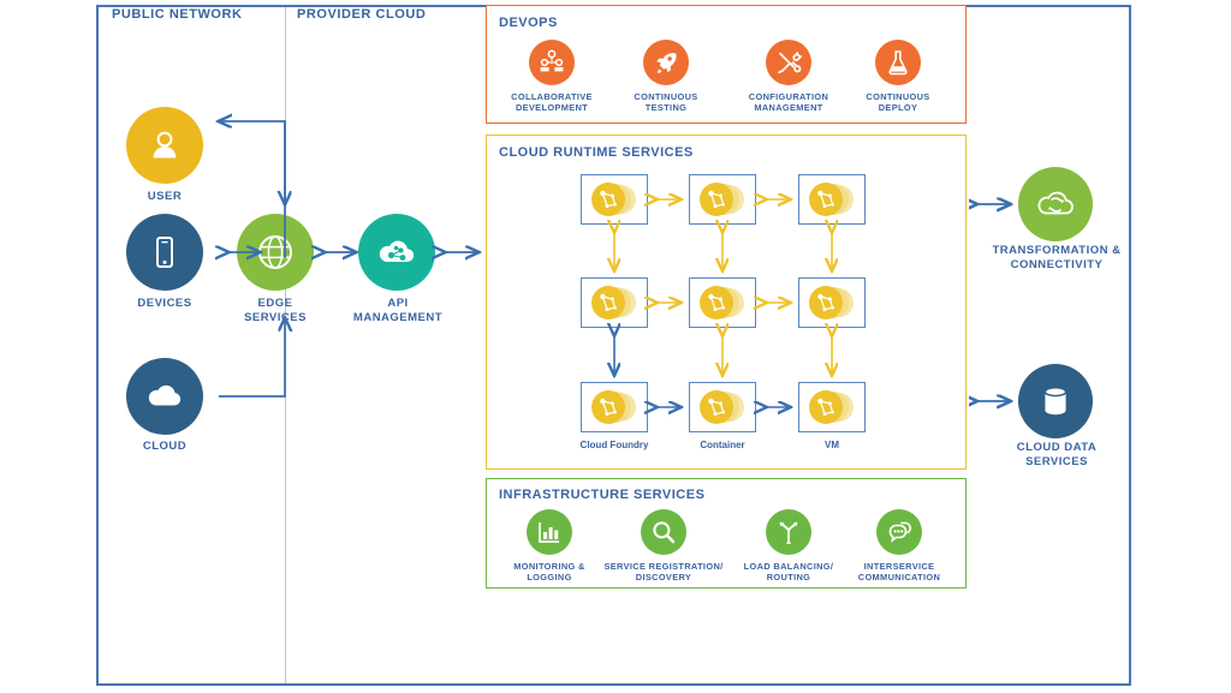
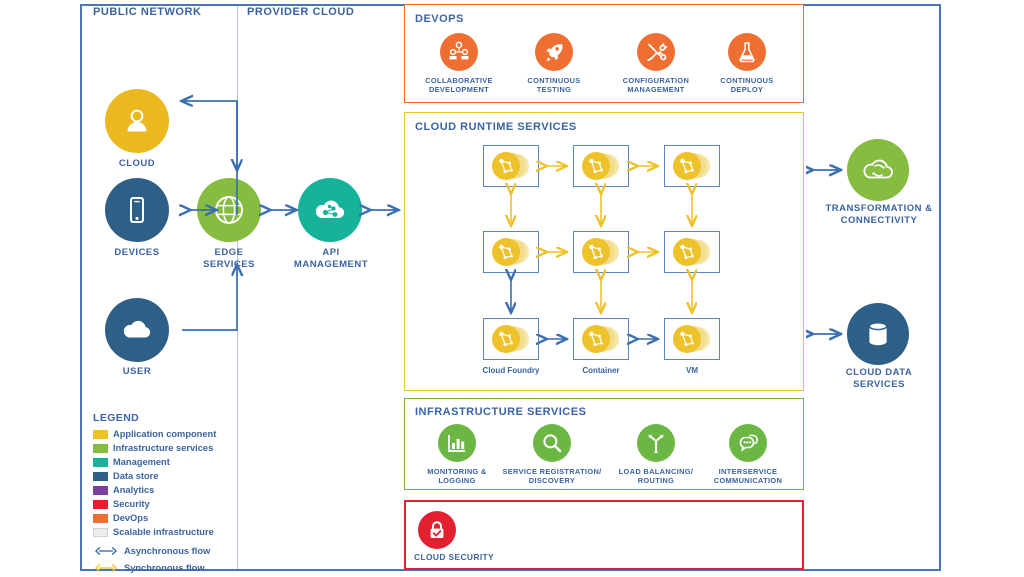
  PUBLIC NETWORK
  PROVIDER CLOUD
- USER
+ CLOUD
  DEVICES
- CLOUD
+ USER
  EDGE
  SERVICES
  API
  MANAGEMENT
  DEVOPS
  COLLABORATIVE
  DEVELOPMENT
  CONTINUOUS
  TESTING
  CONFIGURATION
  MANAGEMENT
  CONTINUOUS
  DEPLOY
  CLOUD RUNTIME SERVICES
  Cloud Foundry
  Container
  VM
  TRANSFORMATION &
  CONNECTIVITY
  CLOUD DATA
  SERVICES
  INFRASTRUCTURE SERVICES
  MONITORING &
  LOGGING
  SERVICE REGISTRATION/
  DISCOVERY
  LOAD BALANCING/
  ROUTING
  INTERSERVICE
  COMMUNICATION
+ CLOUD SECURITY
+ LEGEND
+ Application component
+ Infrastructure services
+ Management
+ Data store
+ Analytics
+ Security
+ DevOps
+ Scalable infrastructure
+ Asynchronous flow
+ Synchronous flow
